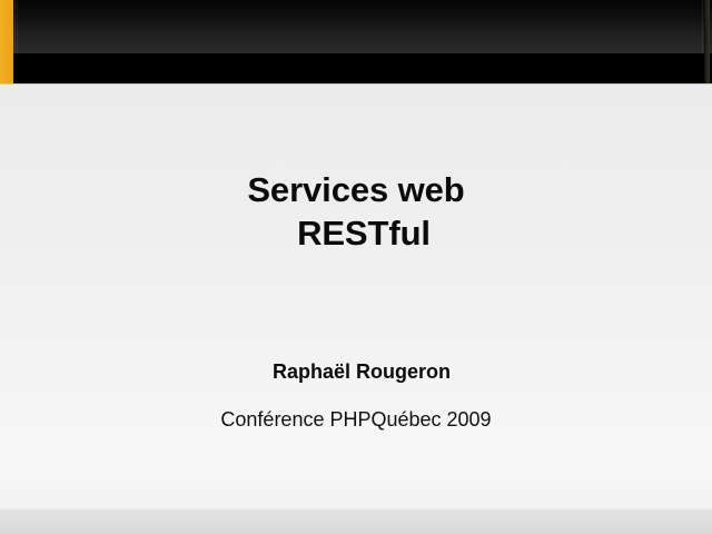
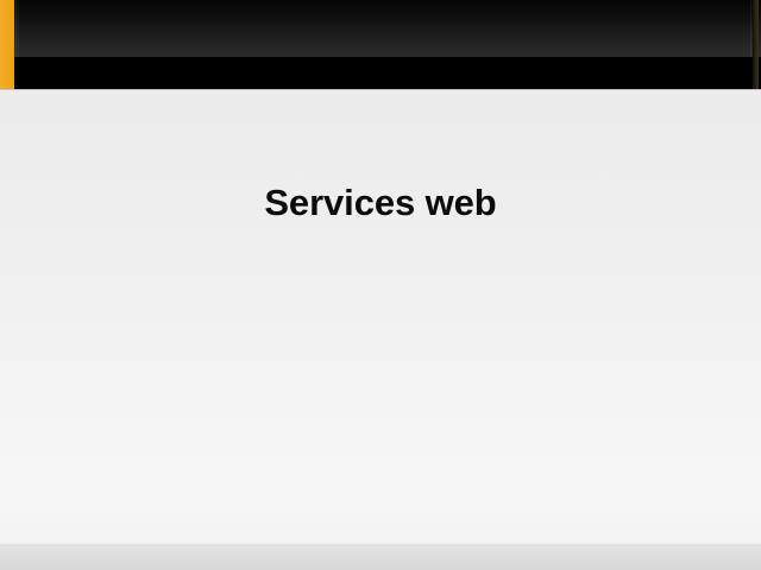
  Services web
- RESTful
- Raphaël Rougeron
- Conférence PHPQuébec 2009
